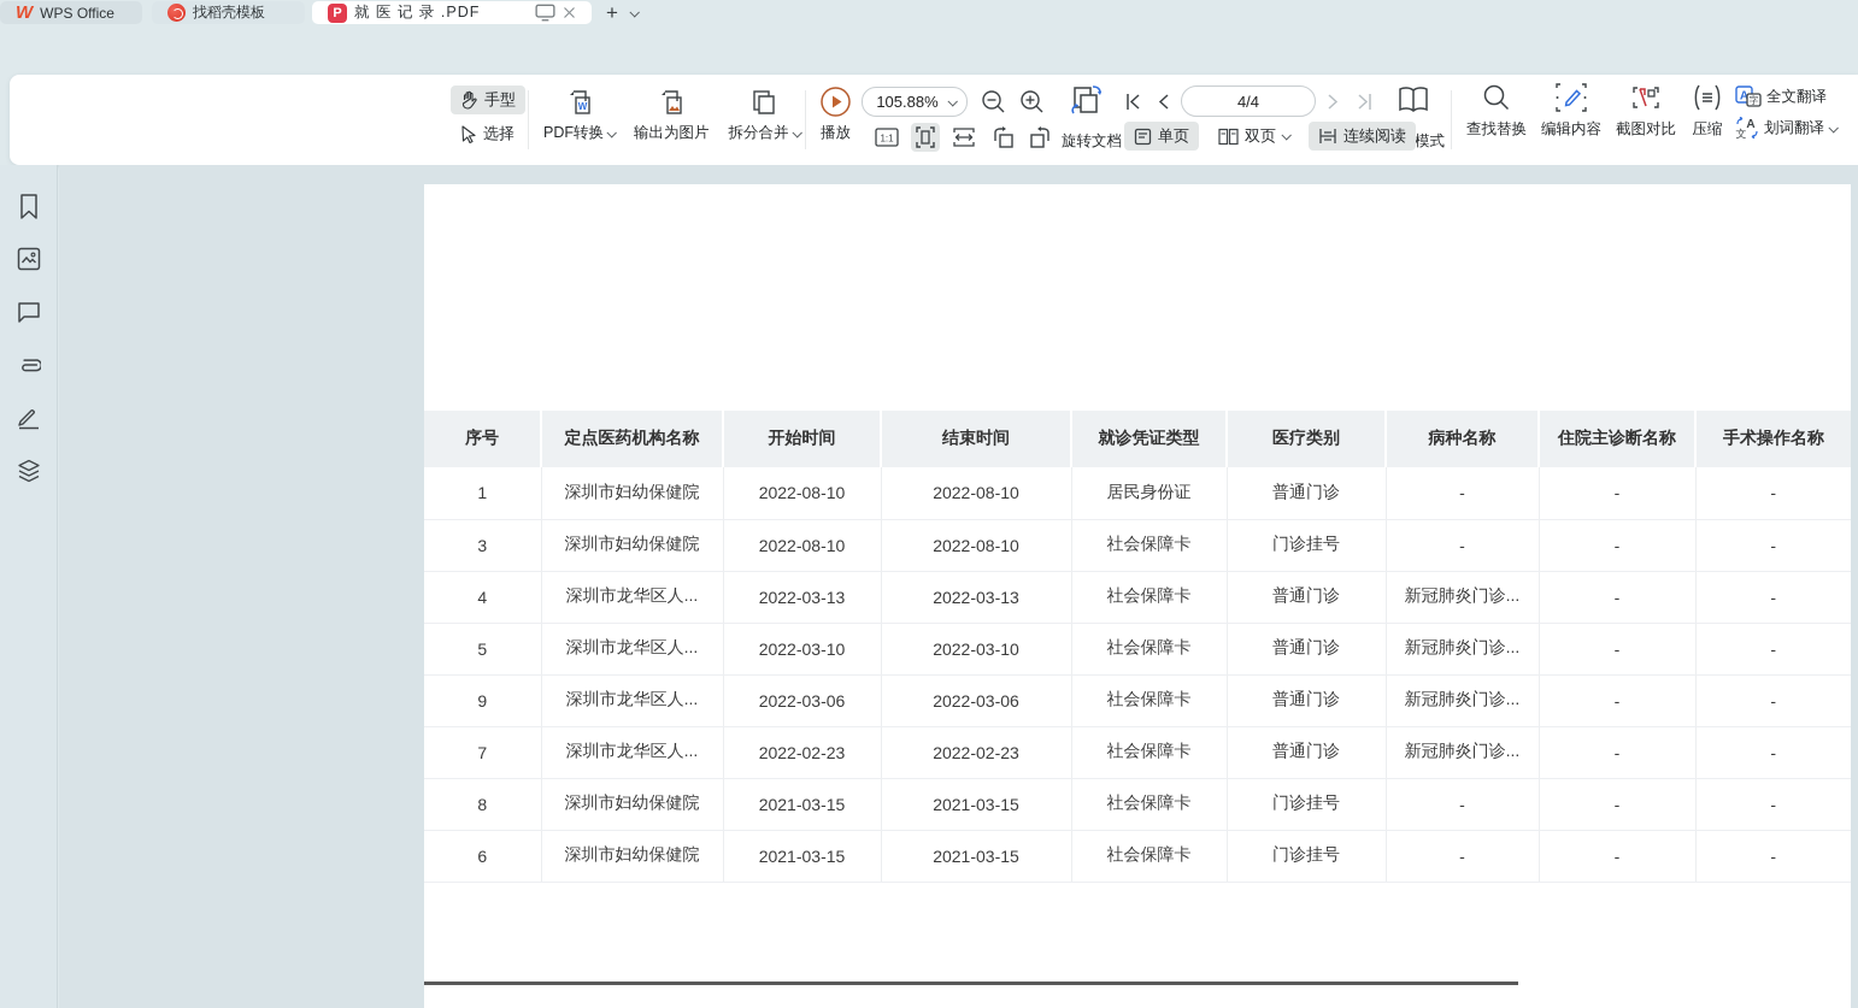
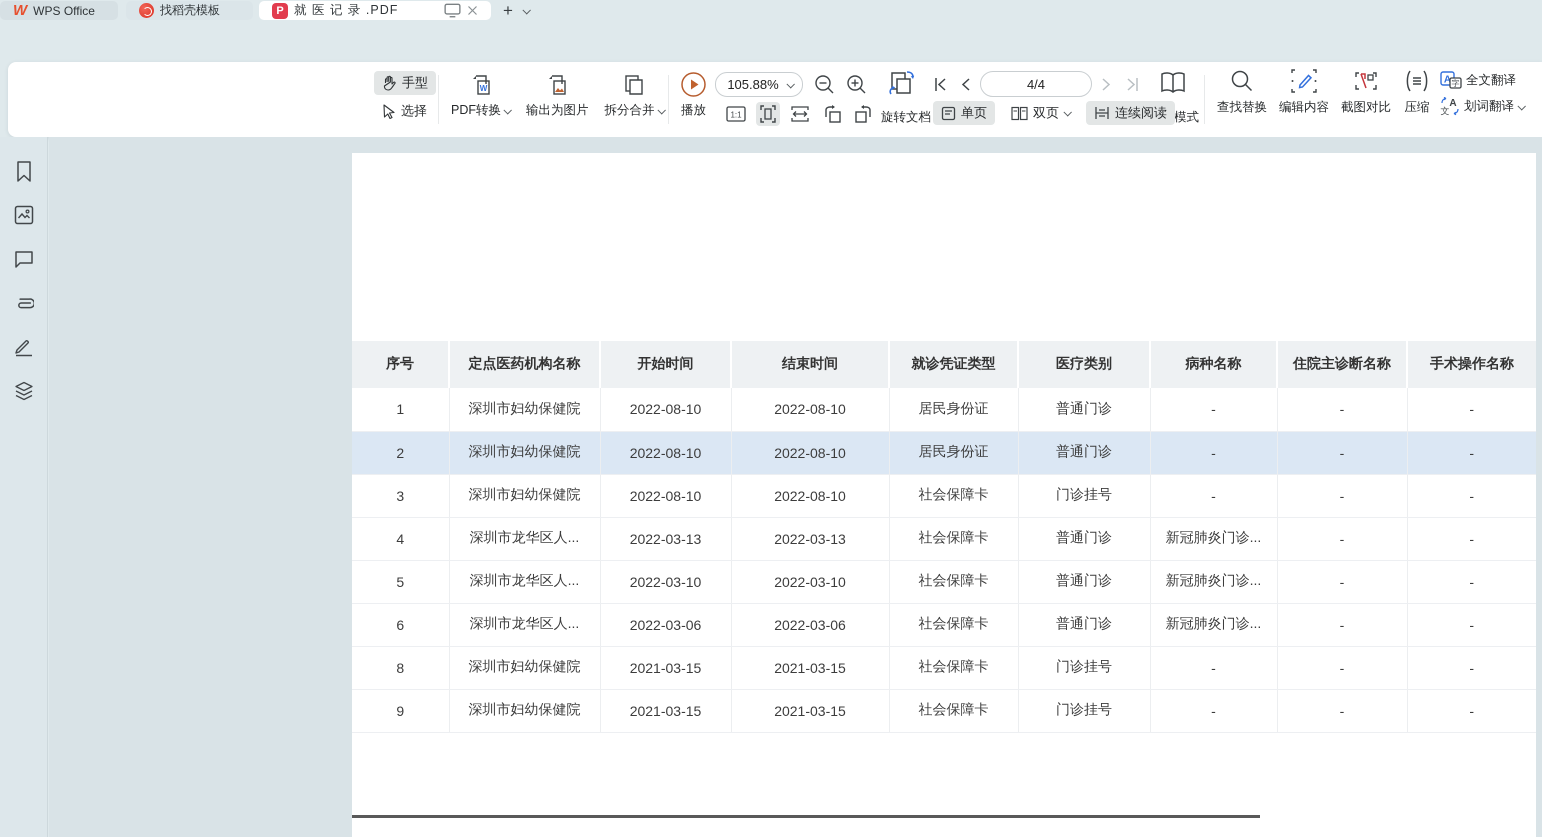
  W
  WPS Office
  找稻壳模板
  P
  就 医 记 录 .PDF
  +
  手型
  选择
  W
  PDF转换
  输出为图片
  拆分合并
  播放
  105.88%
  1:1
  旋转文档
  4/4
  单页
  双页
  连续阅读
  查找替换
  编辑内容
  截图对比
  压缩
  A
  字
  全文翻译
  A
  文
  划词翻译
  序号	定点医药机构名称	开始时间	结束时间	就诊凭证类型	医疗类别	病种名称	住院主诊断名称	手术操作名称
  1	深圳市妇幼保健院	2022-08-10	2022-08-10	居民身份证	普通门诊	-	-	-
+ 2	深圳市妇幼保健院	2022-08-10	2022-08-10	居民身份证	普通门诊	-	-	-
  3	深圳市妇幼保健院	2022-08-10	2022-08-10	社会保障卡	门诊挂号	-	-	-
  4	深圳市龙华区人...	2022-03-13	2022-03-13	社会保障卡	普通门诊	新冠肺炎门诊...	-	-
  5	深圳市龙华区人...	2022-03-10	2022-03-10	社会保障卡	普通门诊	新冠肺炎门诊...	-	-
- 9	深圳市龙华区人...	2022-03-06	2022-03-06	社会保障卡	普通门诊	新冠肺炎门诊...	-	-
+ 6	深圳市龙华区人...	2022-03-06	2022-03-06	社会保障卡	普通门诊	新冠肺炎门诊...	-	-
- 7	深圳市龙华区人...	2022-02-23	2022-02-23	社会保障卡	普通门诊	新冠肺炎门诊...	-	-
  8	深圳市妇幼保健院	2021-03-15	2021-03-15	社会保障卡	门诊挂号	-	-	-
- 6	深圳市妇幼保健院	2021-03-15	2021-03-15	社会保障卡	门诊挂号	-	-	-
+ 9	深圳市妇幼保健院	2021-03-15	2021-03-15	社会保障卡	门诊挂号	-	-	-
